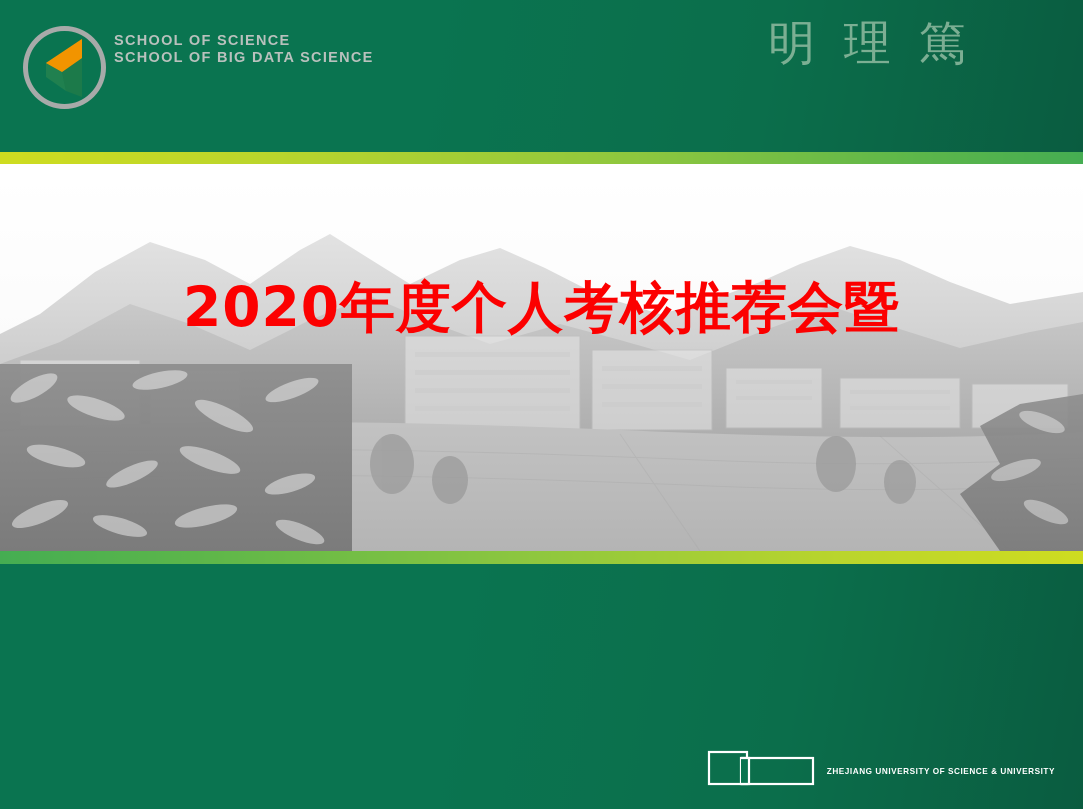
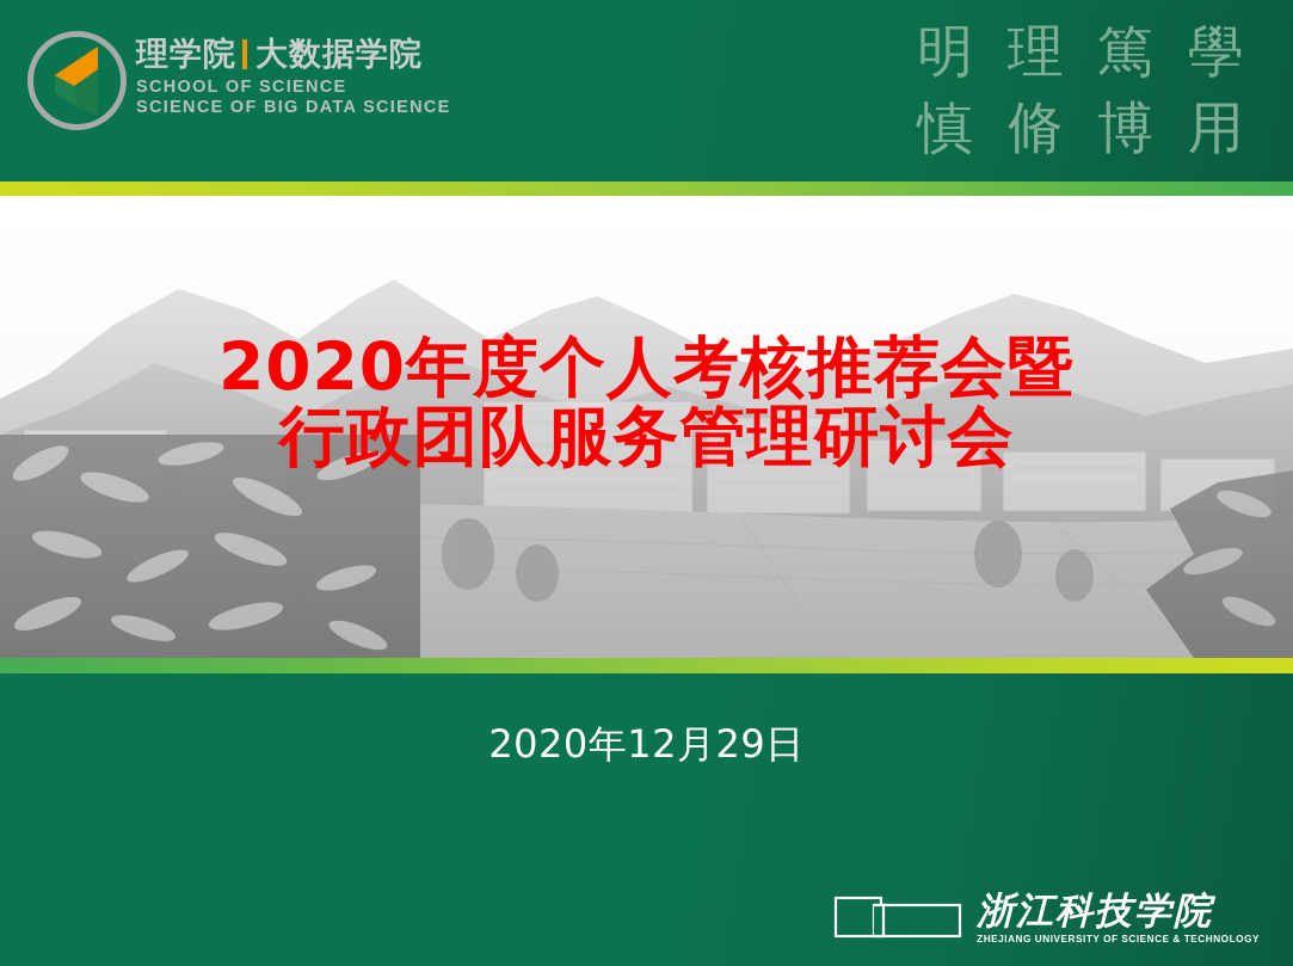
+ 理学院
+ 大数据学院
  SCHOOL OF SCIENCE
- SCHOOL OF BIG DATA SCIENCE
+ SCIENCE OF BIG DATA SCIENCE
  明
  理
  篤
+ 學
+ 慎
+ 脩
+ 博
+ 用
  2020年度个人考核推荐会暨
+ 行政团队服务管理研讨会
+ 2020年12月29日
+ 浙江科技学院
- ZHEJIANG UNIVERSITY OF SCIENCE & UNIVERSITY
+ ZHEJIANG UNIVERSITY OF SCIENCE & TECHNOLOGY
